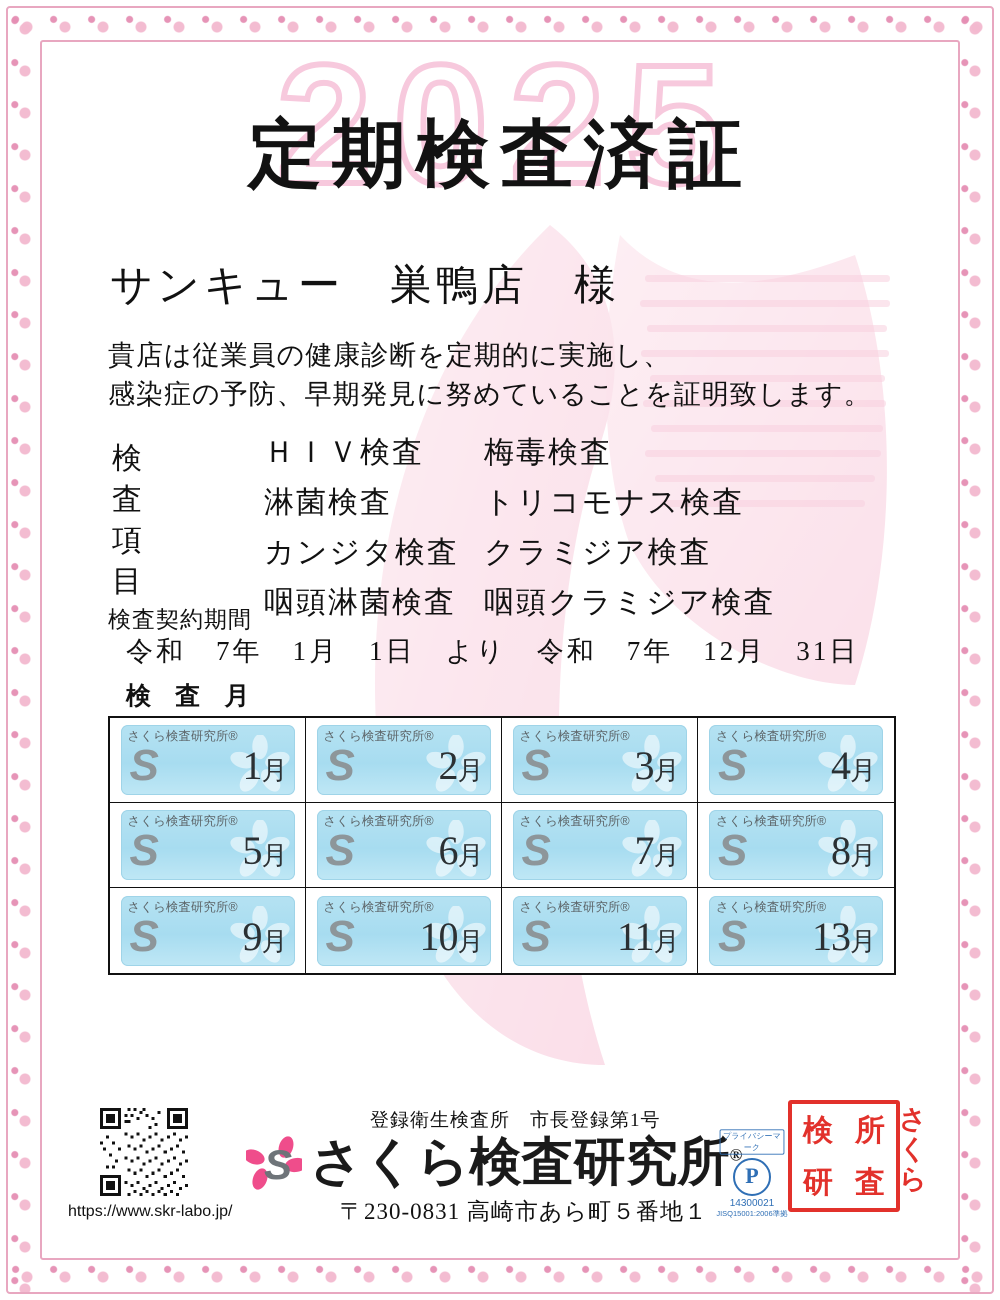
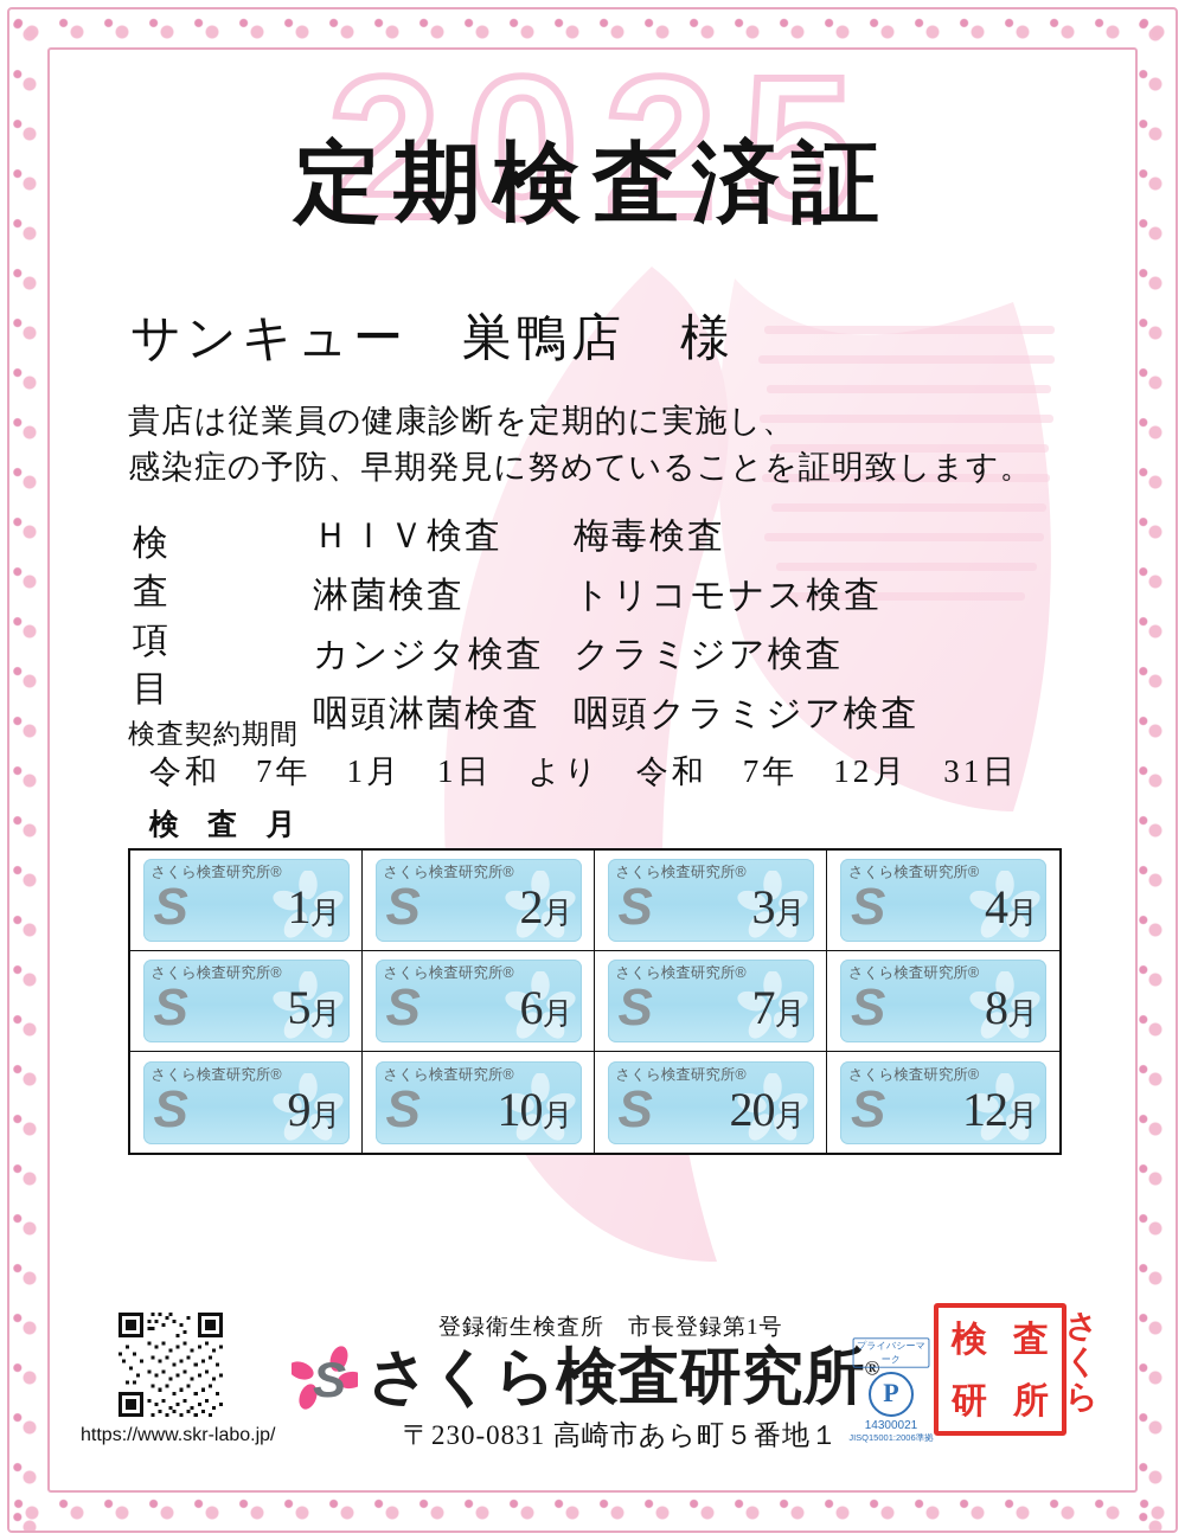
  2025
  定期検査済証
  サンキュー 巣鴨店 様
  貴店は従業員の健康診断を定期的に実施し、
  感染症の予防、早期発見に努めていることを証明致します。
  検査項目
  ＨＩＶ検査
  梅毒検査
  淋菌検査
  トリコモナス検査
  カンジタ検査
  クラミジア検査
  咽頭淋菌検査
  咽頭クラミジア検査
  検査契約期間
  令和 7年 1月 1日 より 令和 7年 12月 31日
  検 査 月
  さくら検査研究所®
  S
  1月
  さくら検査研究所®
  S
  2月
  さくら検査研究所®
  S
  3月
  さくら検査研究所®
  S
  4月
  さくら検査研究所®
  S
  5月
  さくら検査研究所®
  S
  6月
  さくら検査研究所®
  S
  7月
  さくら検査研究所®
  S
  8月
  さくら検査研究所®
  S
  9月
  さくら検査研究所®
  S
  10月
  さくら検査研究所®
  S
- 11月
+ 20月
  さくら検査研究所®
  S
- 13月
+ 12月
  https://www.skr-labo.jp/
  登録衛生検査所 市長登録第1号
  S
  さくら検査研究所®
  〒230-0831 高崎市あら町５番地１
  プライバシーマーク
  P
  14300021
  JISQ15001:2006準拠
  検
- 所
+ 査
  研
- 査
+ 所
  さ
  く
  ら
